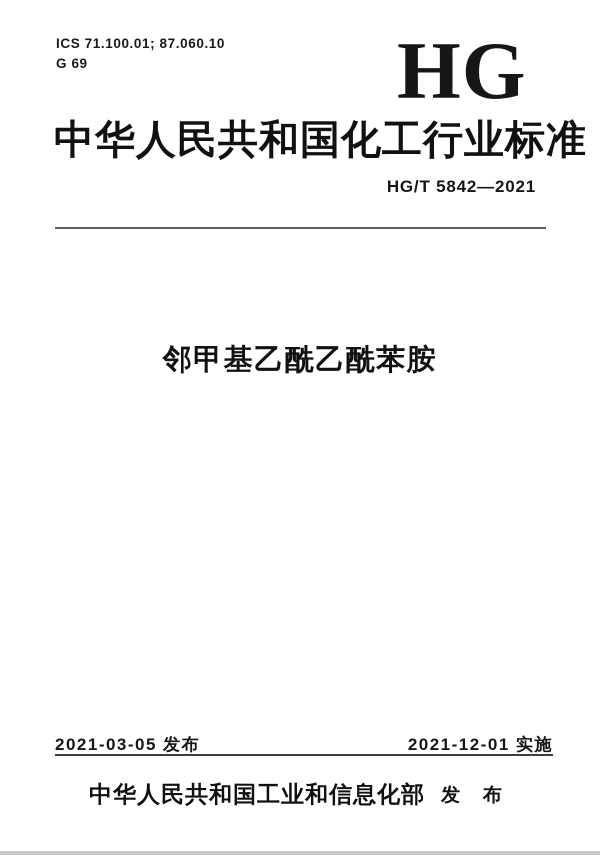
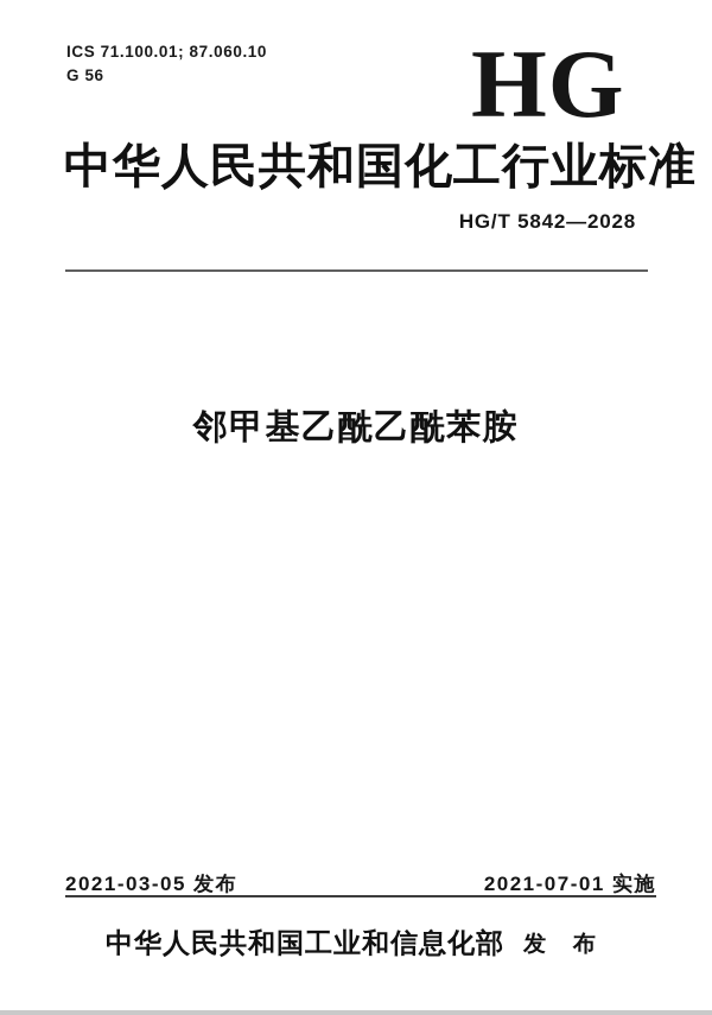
  ICS 71.100.01; 87.060.10
- G 69
+ G 56
  HG
  中华人民共和国化工行业标准
- HG/T 5842—2021
+ HG/T 5842—2028
  邻甲基乙酰乙酰苯胺
  2021-03-05 发布
- 2021-12-01 实施
+ 2021-07-01 实施
  中华人民共和国工业和信息化部 发 布
